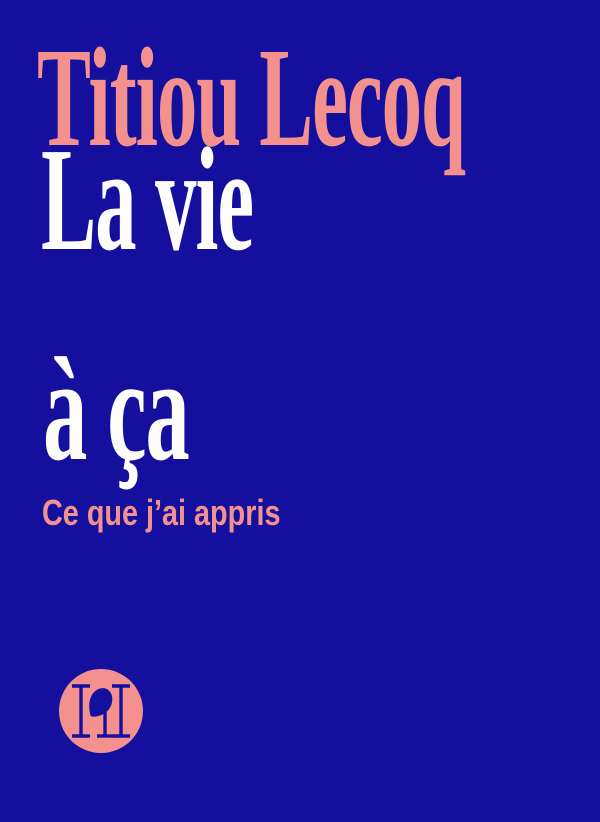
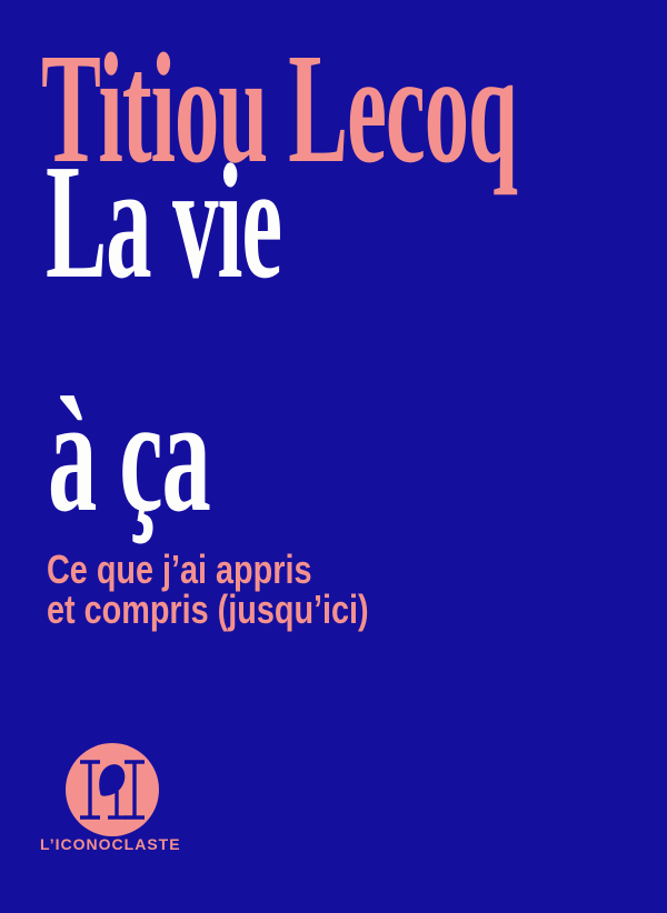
  Titiou Lecoq
  La vie
  à ça
  Ce que j’ai appris
+ et compris (jusqu’ici)
+ L’ICONOCLASTE
